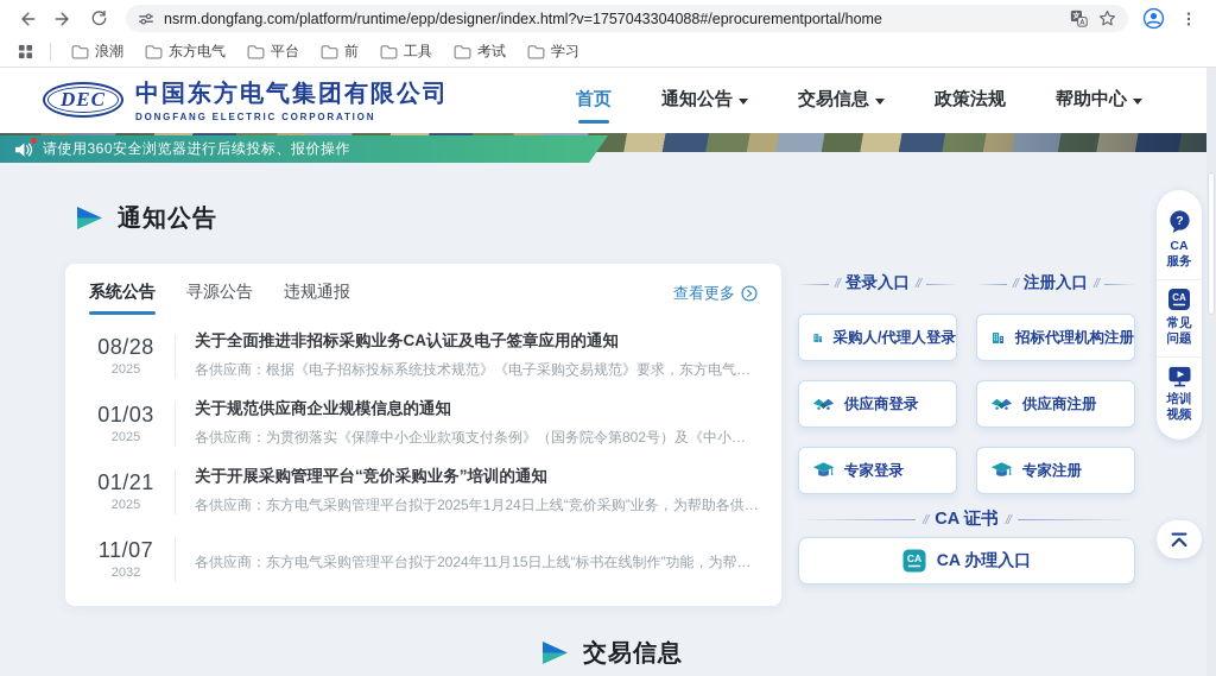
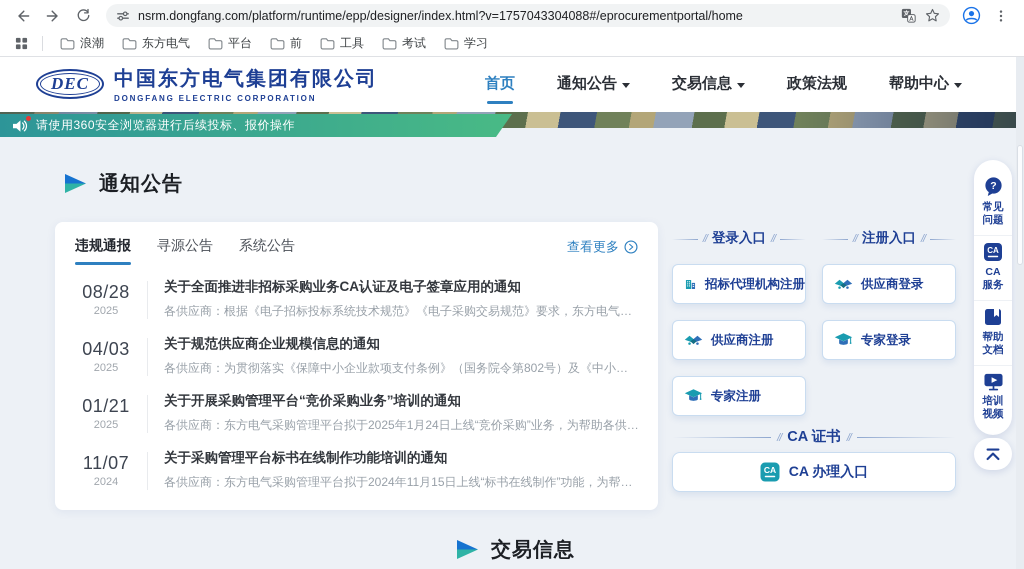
  nsrm.dongfang.com/platform/runtime/epp/designer/index.html?v=1757043304088#/eprocurementportal/home
  浪潮
  东方电气
  平台
  前
  工具
  考试
  学习
  DEC
  中国东方电气集团有限公司
  DONGFANG ELECTRIC CORPORATION
  首页
  通知公告
  交易信息
  政策法规
  帮助中心
  请使用360安全浏览器进行后续投标、报价操作
  通知公告
- 系统公告
+ 违规通报
  寻源公告
- 违规通报
+ 系统公告
  查看更多
  08/28
  2025
  关于全面推进非招标采购业务CA认证及电子签章应用的通知
  各供应商：根据《电子招标投标系统技术规范》《电子采购交易规范》要求，东方电气采购
- 01/03
+ 04/03
  2025
  关于规范供应商企业规模信息的通知
  各供应商：为贯彻落实《保障中小企业款项支付条例》（国务院令第802号）及《中小企业
  01/21
  2025
  关于开展采购管理平台“竞价采购业务”培训的通知
  各供应商：东方电气采购管理平台拟于2025年1月24日上线“竞价采购”业务，为帮助各供…
  11/07
- 2032
+ 2024
+ 关于采购管理平台标书在线制作功能培训的通知
  各供应商：东方电气采购管理平台拟于2024年11月15日上线“标书在线制作”功能，为帮…
  //
  登录入口
  //
  //
  注册入口
  //
- 采购人/代理人登录
  招标代理机构注册
  供应商登录
  供应商注册
  专家登录
  专家注册
  //
  CA 证书
  //
  CA
  CA 办理入口
  交易信息
  ?
- CA服务
+ 常见问题
  CA
- 常见问题
+ CA服务
+ 帮助文档
  培训视频
